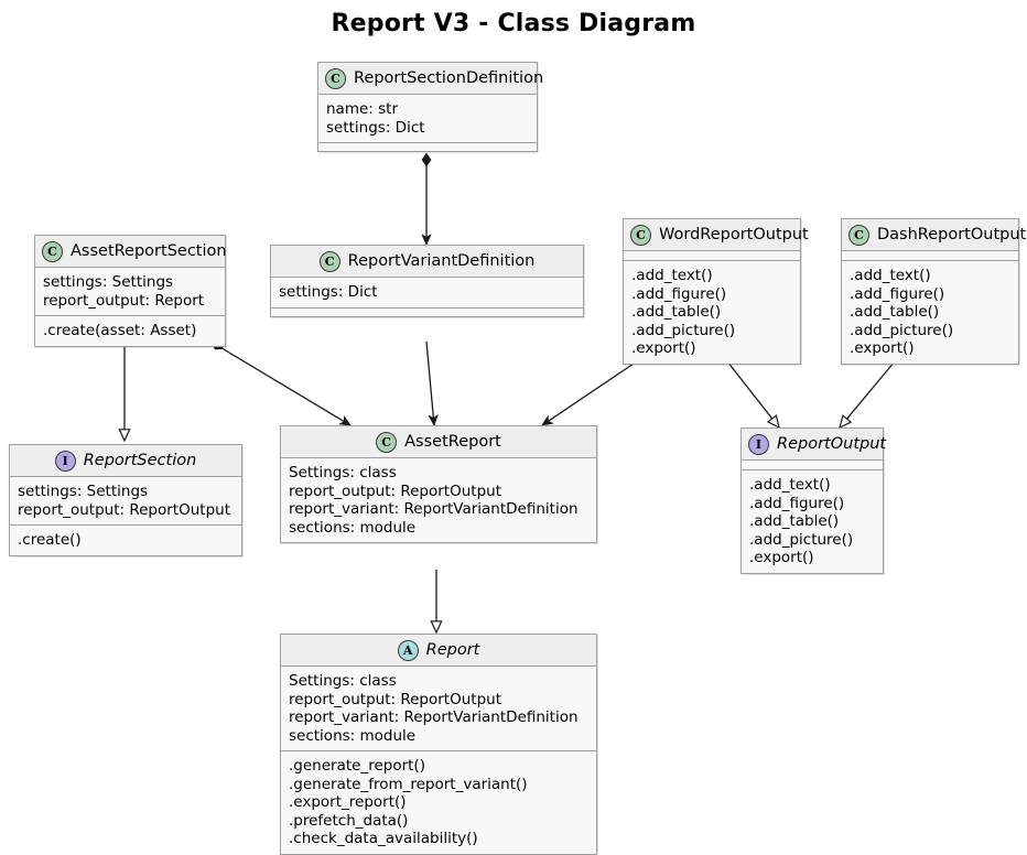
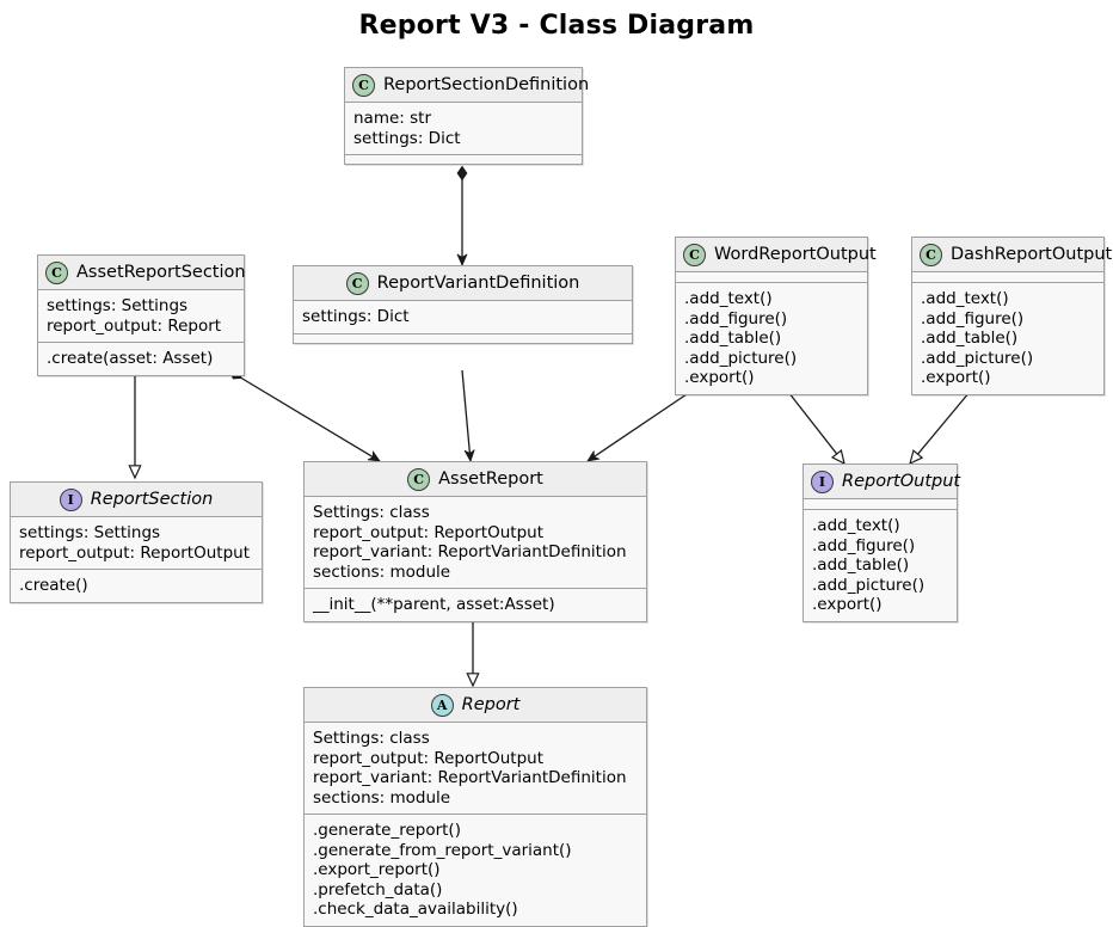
  Report V3 - Class Diagram
  C
  ReportSectionDefinition
  name: str
  settings: Dict
  C
  AssetReportSection
  settings: Settings
  report_output: Report
  .create(asset: Asset)
  C
  ReportVariantDefinition
  settings: Dict
  C
  WordReportOutput
  .add_text()
  .add_figure()
  .add_table()
  .add_picture()
  .export()
  C
  DashReportOutput
  .add_text()
  .add_figure()
  .add_table()
  .add_picture()
  .export()
  I
  ReportSection
  settings: Settings
  report_output: ReportOutput
  .create()
  C
  AssetReport
  Settings: class
  report_output: ReportOutput
  report_variant: ReportVariantDefinition
  sections: module
+ __init__(**parent, asset:Asset)
  I
  ReportOutput
  .add_text()
  .add_figure()
  .add_table()
  .add_picture()
  .export()
  A
  Report
  Settings: class
  report_output: ReportOutput
  report_variant: ReportVariantDefinition
  sections: module
  .generate_report()
  .generate_from_report_variant()
  .export_report()
  .prefetch_data()
  .check_data_availability()
